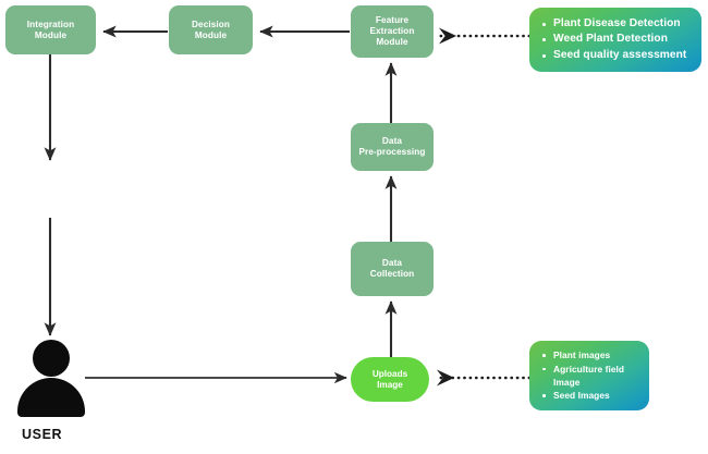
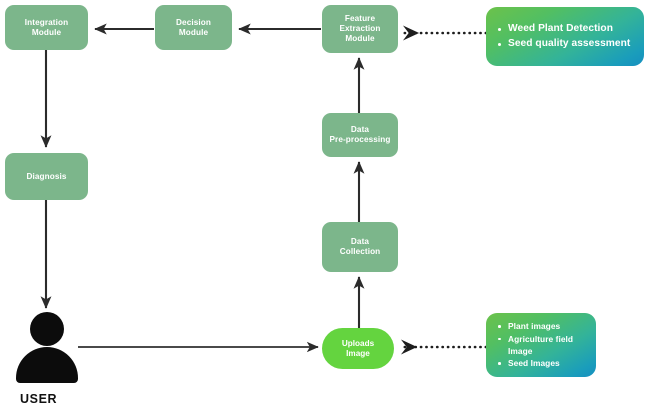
  Integration
  Module
  Decision
  Module
  Feature
  Extraction
  Module
+ Diagnosis
  Data
  Pre-processing
  Data
  Collection
  Uploads
  Image
- Plant Disease Detection
  Weed Plant Detection
  Seed quality assessment
  Plant images
  Agriculture field Image
  Seed Images
  USER
